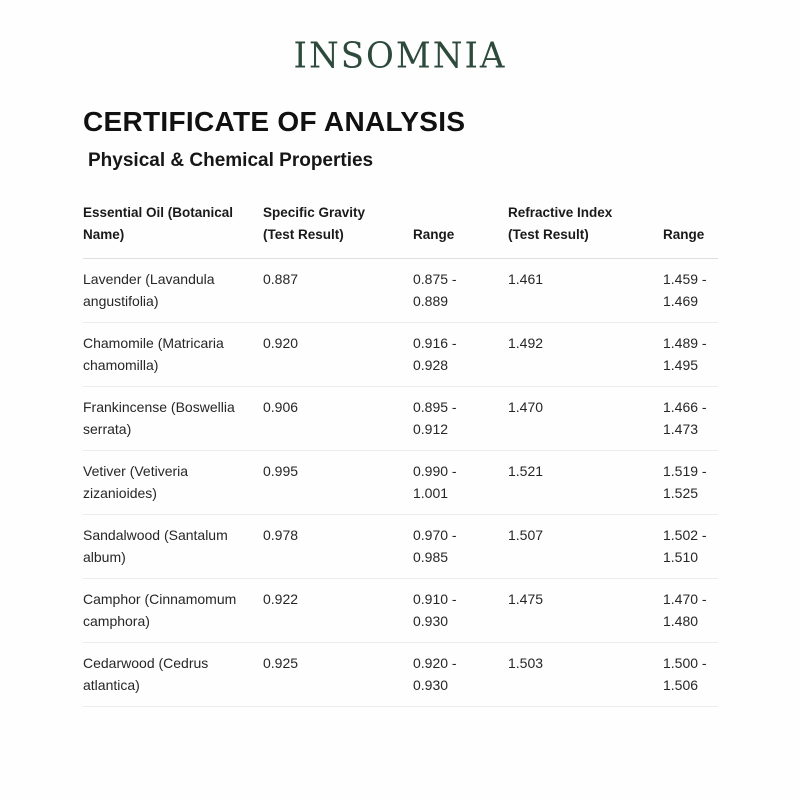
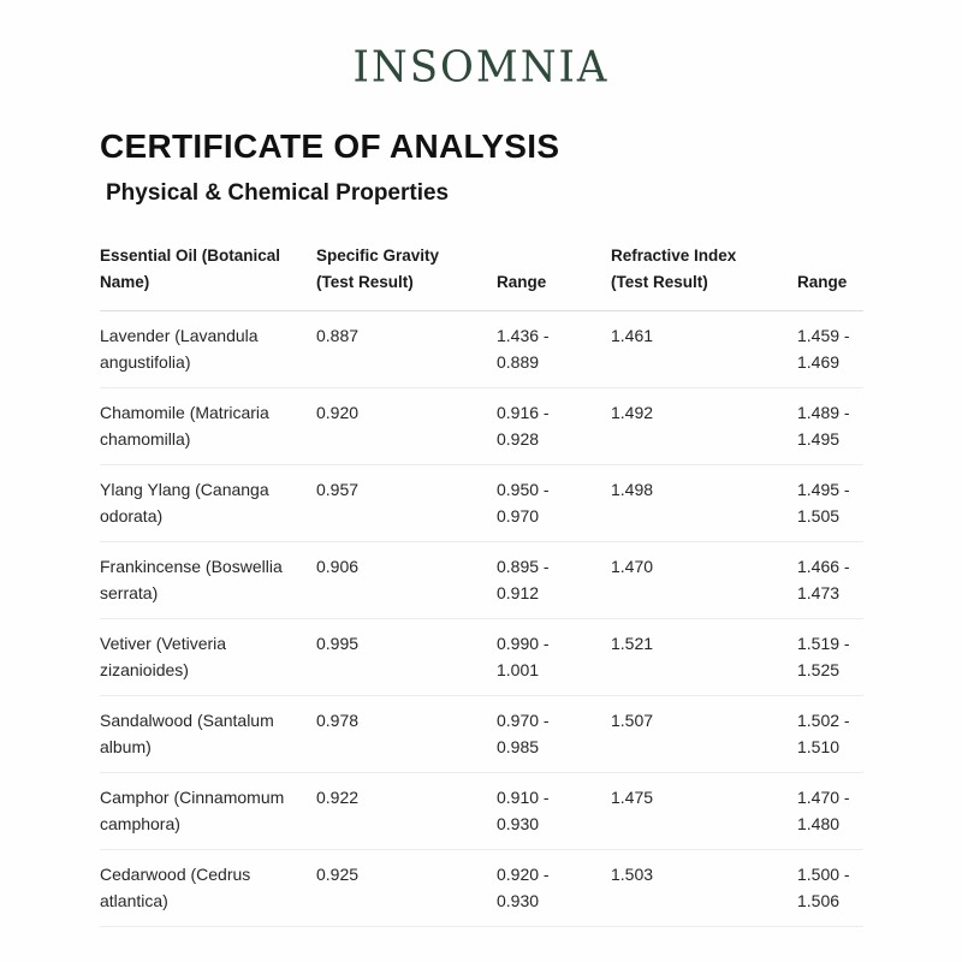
  INSOMNIA
  CERTIFICATE OF ANALYSIS
  Physical & Chemical Properties
  Essential Oil (Botanical Name)	Specific Gravity (Test Result)	Range	Refractive Index (Test Result)	Range
- Lavender (Lavandula angustifolia)	0.887	0.875 - 0.889	1.461	1.459 - 1.469
+ Lavender (Lavandula angustifolia)	0.887	1.436 - 0.889	1.461	1.459 - 1.469
  Chamomile (Matricaria chamomilla)	0.920	0.916 - 0.928	1.492	1.489 - 1.495
+ Ylang Ylang (Cananga odorata)	0.957	0.950 - 0.970	1.498	1.495 - 1.505
  Frankincense (Boswellia serrata)	0.906	0.895 - 0.912	1.470	1.466 - 1.473
  Vetiver (Vetiveria zizanioides)	0.995	0.990 - 1.001	1.521	1.519 - 1.525
  Sandalwood (Santalum album)	0.978	0.970 - 0.985	1.507	1.502 - 1.510
  Camphor (Cinnamomum camphora)	0.922	0.910 - 0.930	1.475	1.470 - 1.480
  Cedarwood (Cedrus atlantica)	0.925	0.920 - 0.930	1.503	1.500 - 1.506
